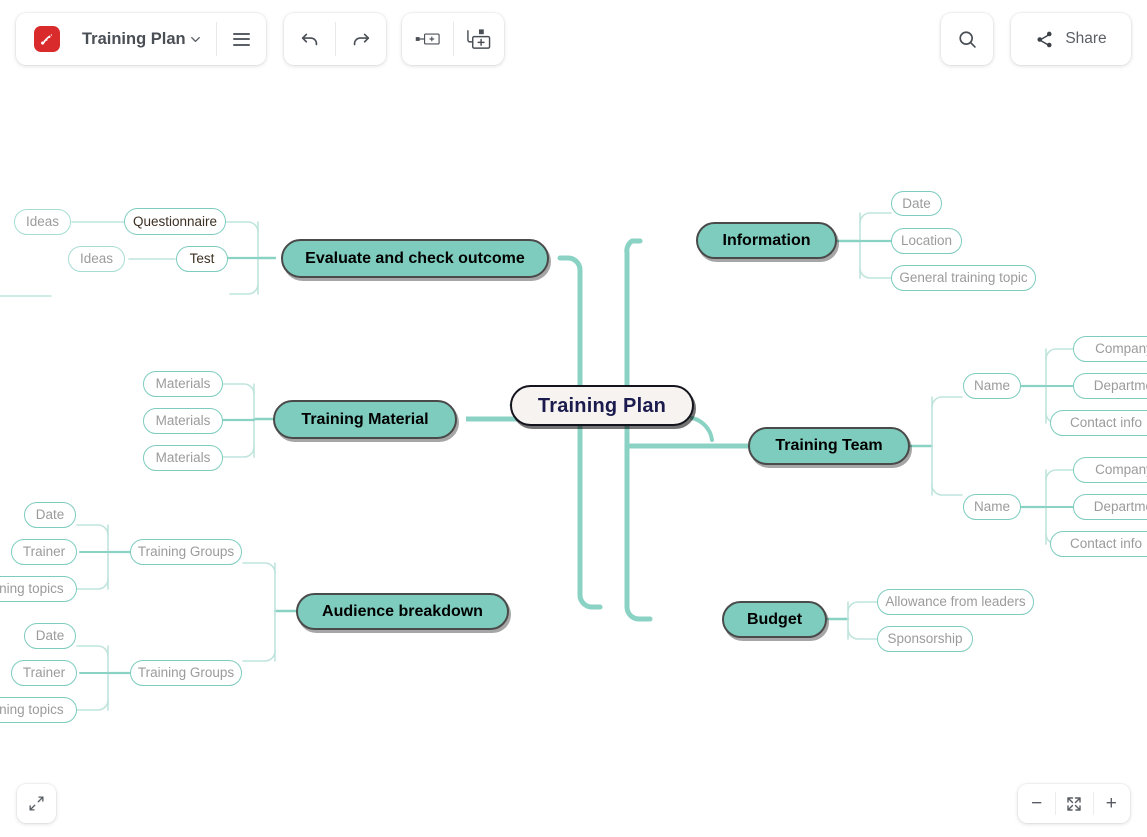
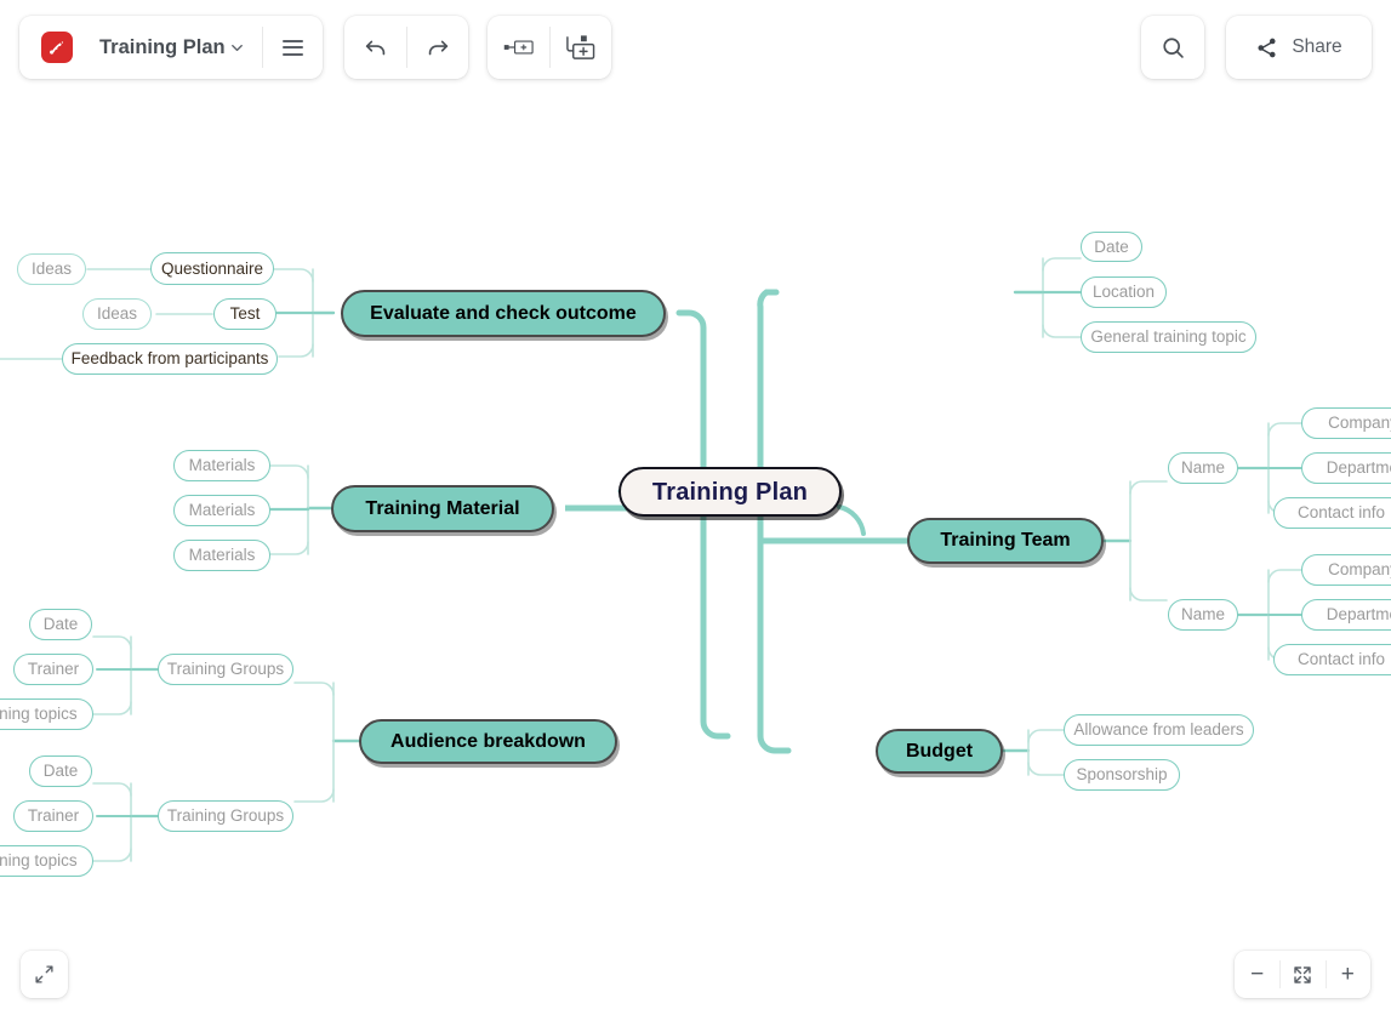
  Training Plan
  Evaluate and check outcome
  Training Material
  Audience breakdown
- Information
  Training Team
  Budget
  Questionnaire
  Ideas
  Test
  Ideas
+ Feedback from participants
  Materials
  Materials
  Materials
  Training Groups
  Date
  Trainer
  ning topics
  Training Groups
  Date
  Trainer
  ning topics
  Date
  Location
  General training topic
  Name
  Compan
  Departm
  Contact info
  Name
  Compan
  Departm
  Contact info
  Allowance from leaders
  Sponsorship
  Training Plan
  Share
  −
  +
